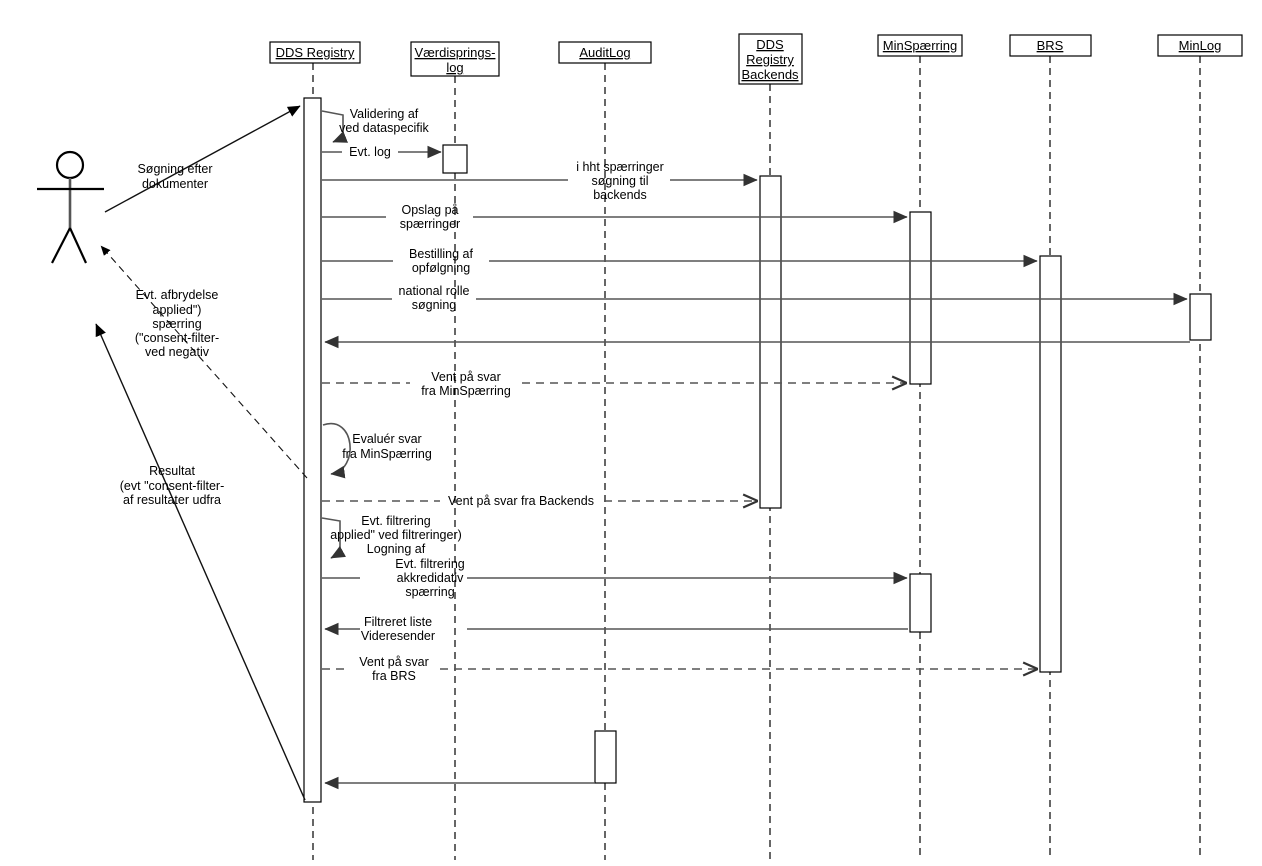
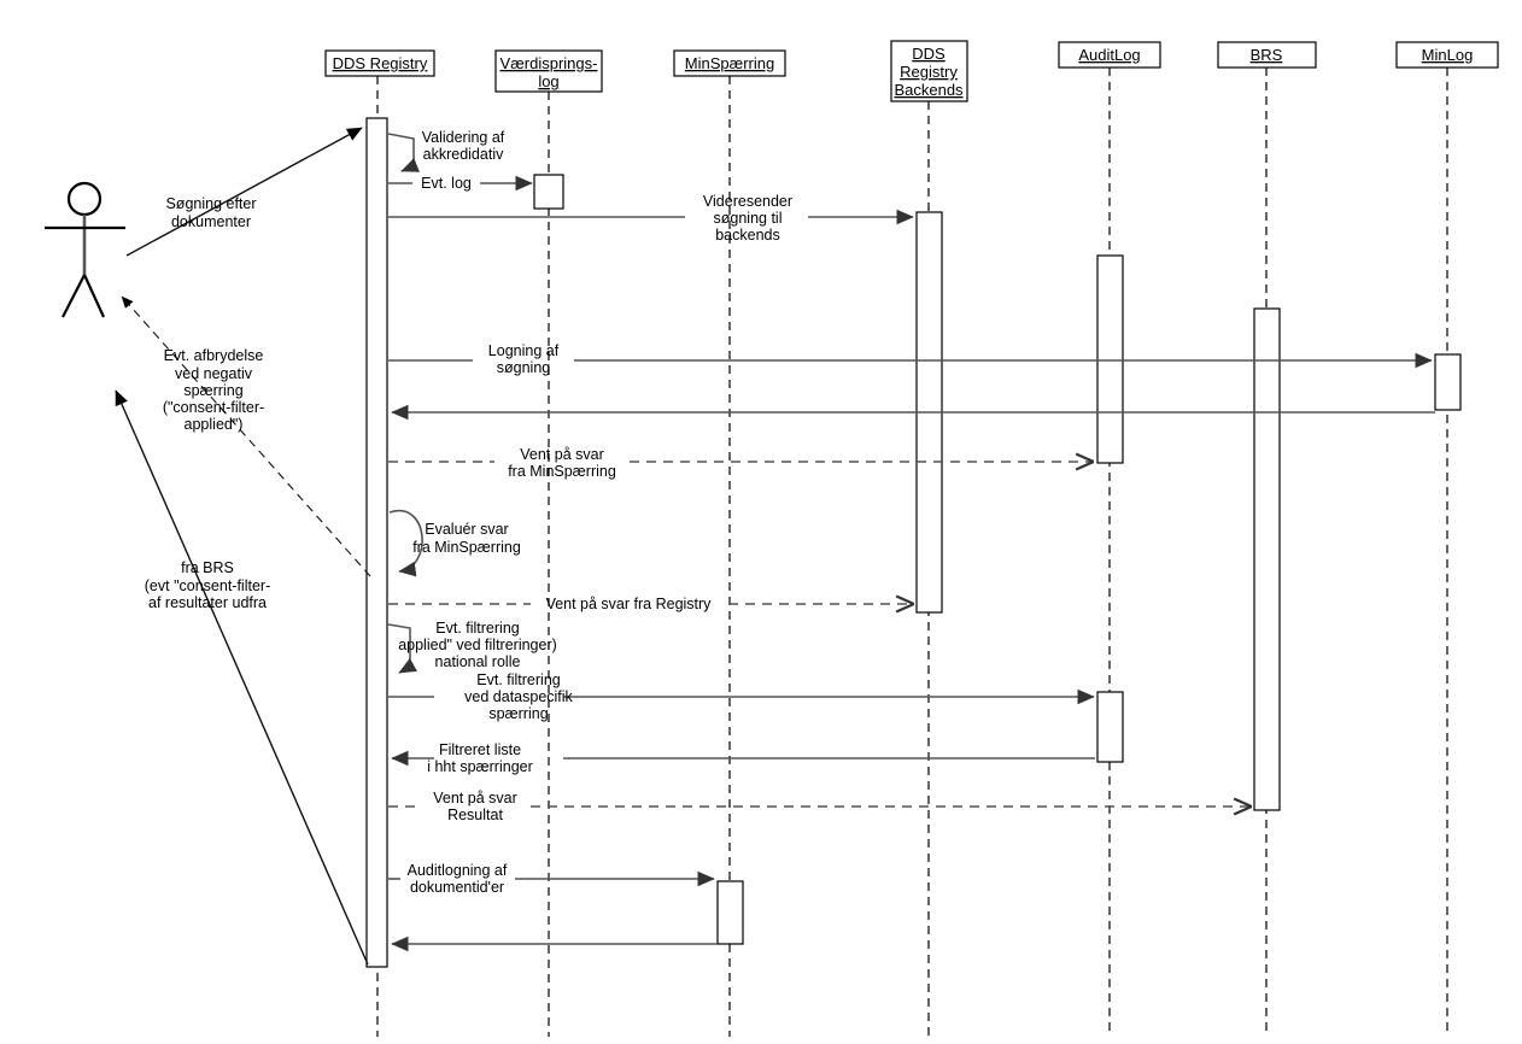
  DDS Registry
  Værdisprings-
  log
- AuditLog
+ MinSpærring
  DDS
  Registry
  Backends
- MinSpærring
+ AuditLog
  BRS
  MinLog
  Søgning efter
  dokumenter
  Validering af
- ved dataspecifik
+ akkredidativ
  Evt. log
- i hht spærringer
+ Videresender
  søgning til
  backends
- Opslag på
- spærringer
- Bestilling af
- opfølgning
- national rolle
+ Logning af
  søgning
  Vent på svar
  fra MinSpærring
  Evaluér svar
  fra MinSpærring
- Vent på svar fra Backends
+ Vent på svar fra Registry
  Evt. filtrering
  applied" ved filtreringer)
- Logning af
+ national rolle
  Evt. filtrering
- akkredidativ
+ ved dataspecifik
  spærring
  Filtreret liste
- Videresender
+ i hht spærringer
  Vent på svar
- fra BRS
+ Resultat
+ Auditlogning af
+ dokumentid'er
  Evt. afbrydelse
- applied")
+ ved negativ
  spærring
  ("consent-filter-
- ved negativ
+ applied")
- Resultat
+ fra BRS
  (evt "consent-filter-
  af resultater udfra
